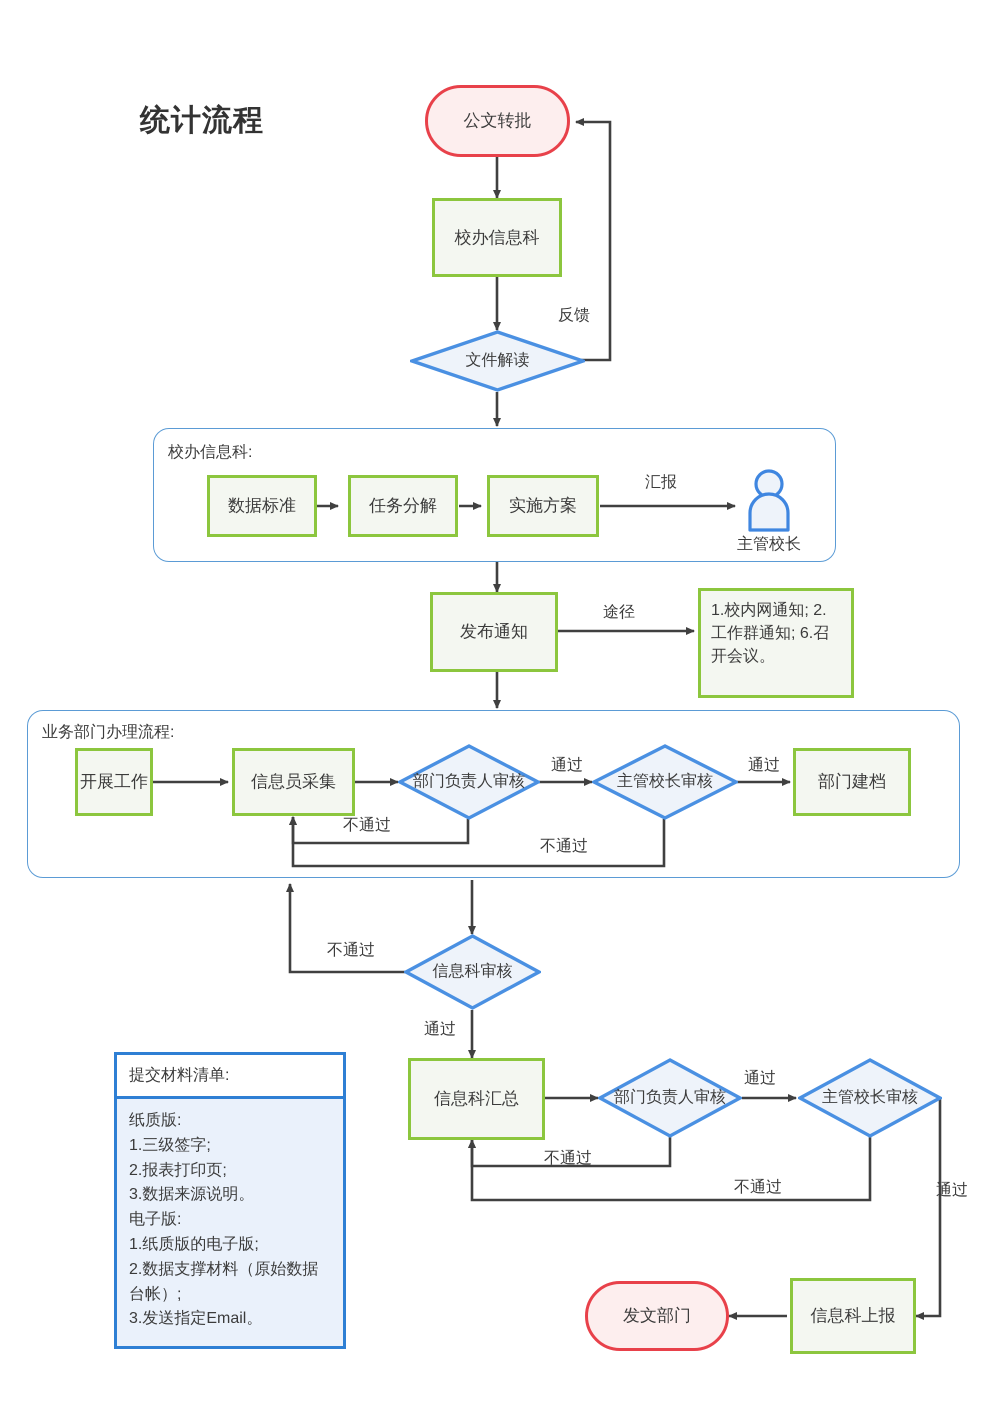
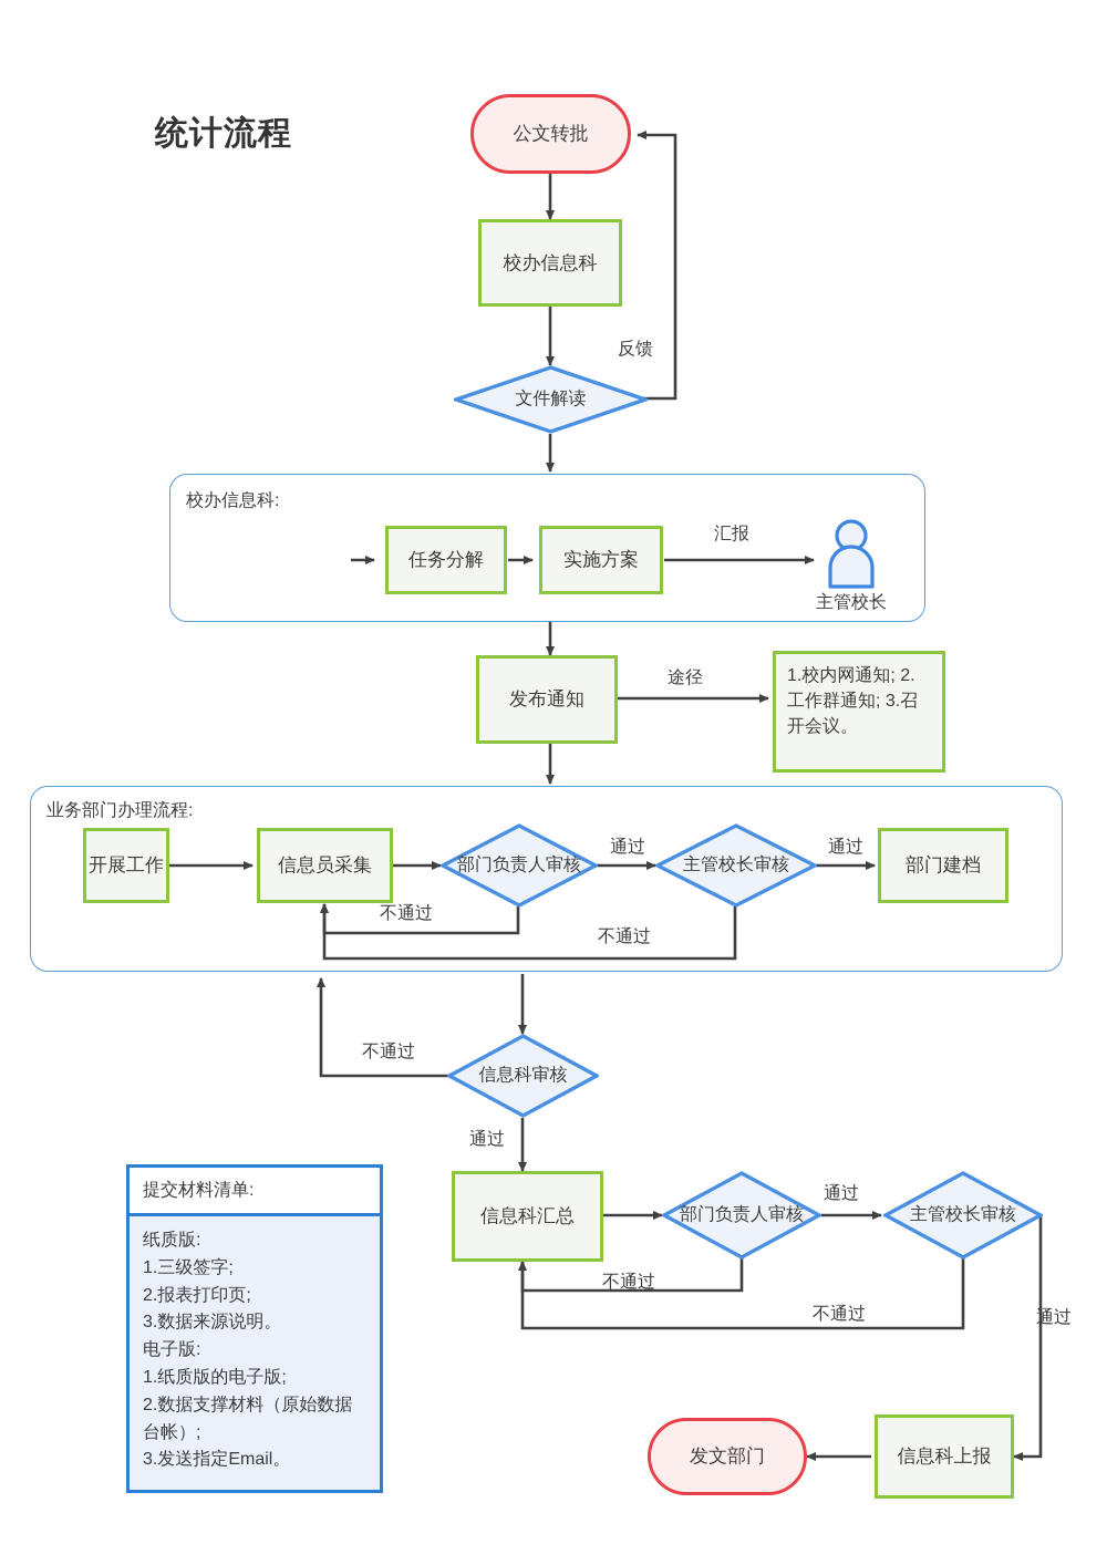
  统计流程
  公文转批
  校办信息科
  文件解读
  反馈
  校办信息科:
- 数据标准
  任务分解
  实施方案
  汇报
  主管校长
  发布通知
  途径
- 1.校内网通知; 2.工作群通知; 6.召开会议。
+ 1.校内网通知; 2.工作群通知; 3.召开会议。
  业务部门办理流程:
  开展工作
  信息员采集
  部门负责人审核
  主管校长审核
  部门建档
  通过
  通过
  不通过
  不通过
  信息科审核
  不通过
  通过
  提交材料清单:
  纸质版:
  1.三级签字;
  2.报表打印页;
  3.数据来源说明。
  电子版:
  1.纸质版的电子版;
  2.数据支撑材料（原始数据台帐）;
  3.发送指定Email。
  信息科汇总
  部门负责人审核
  主管校长审核
  通过
  不通过
  不通过
  通过
  信息科上报
  发文部门
